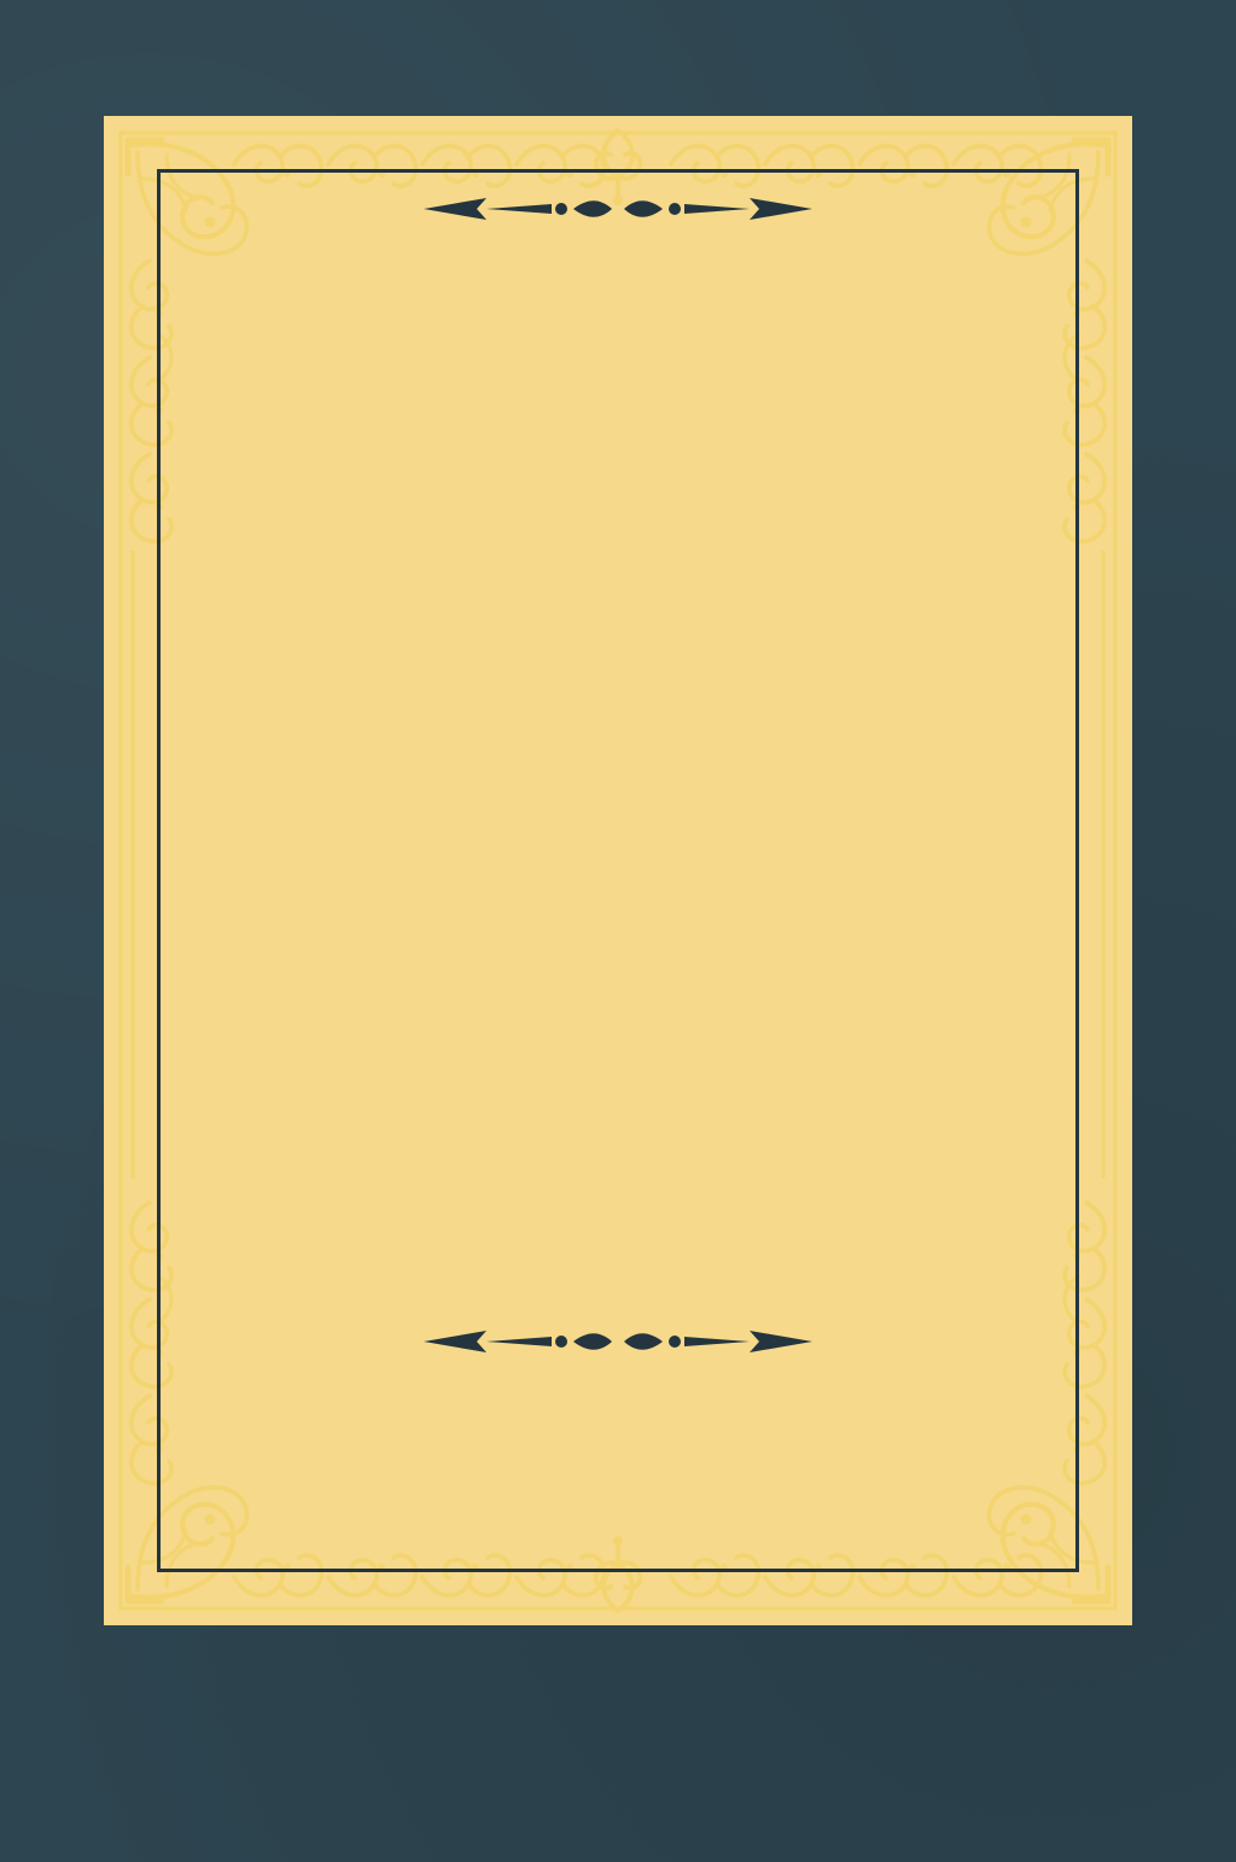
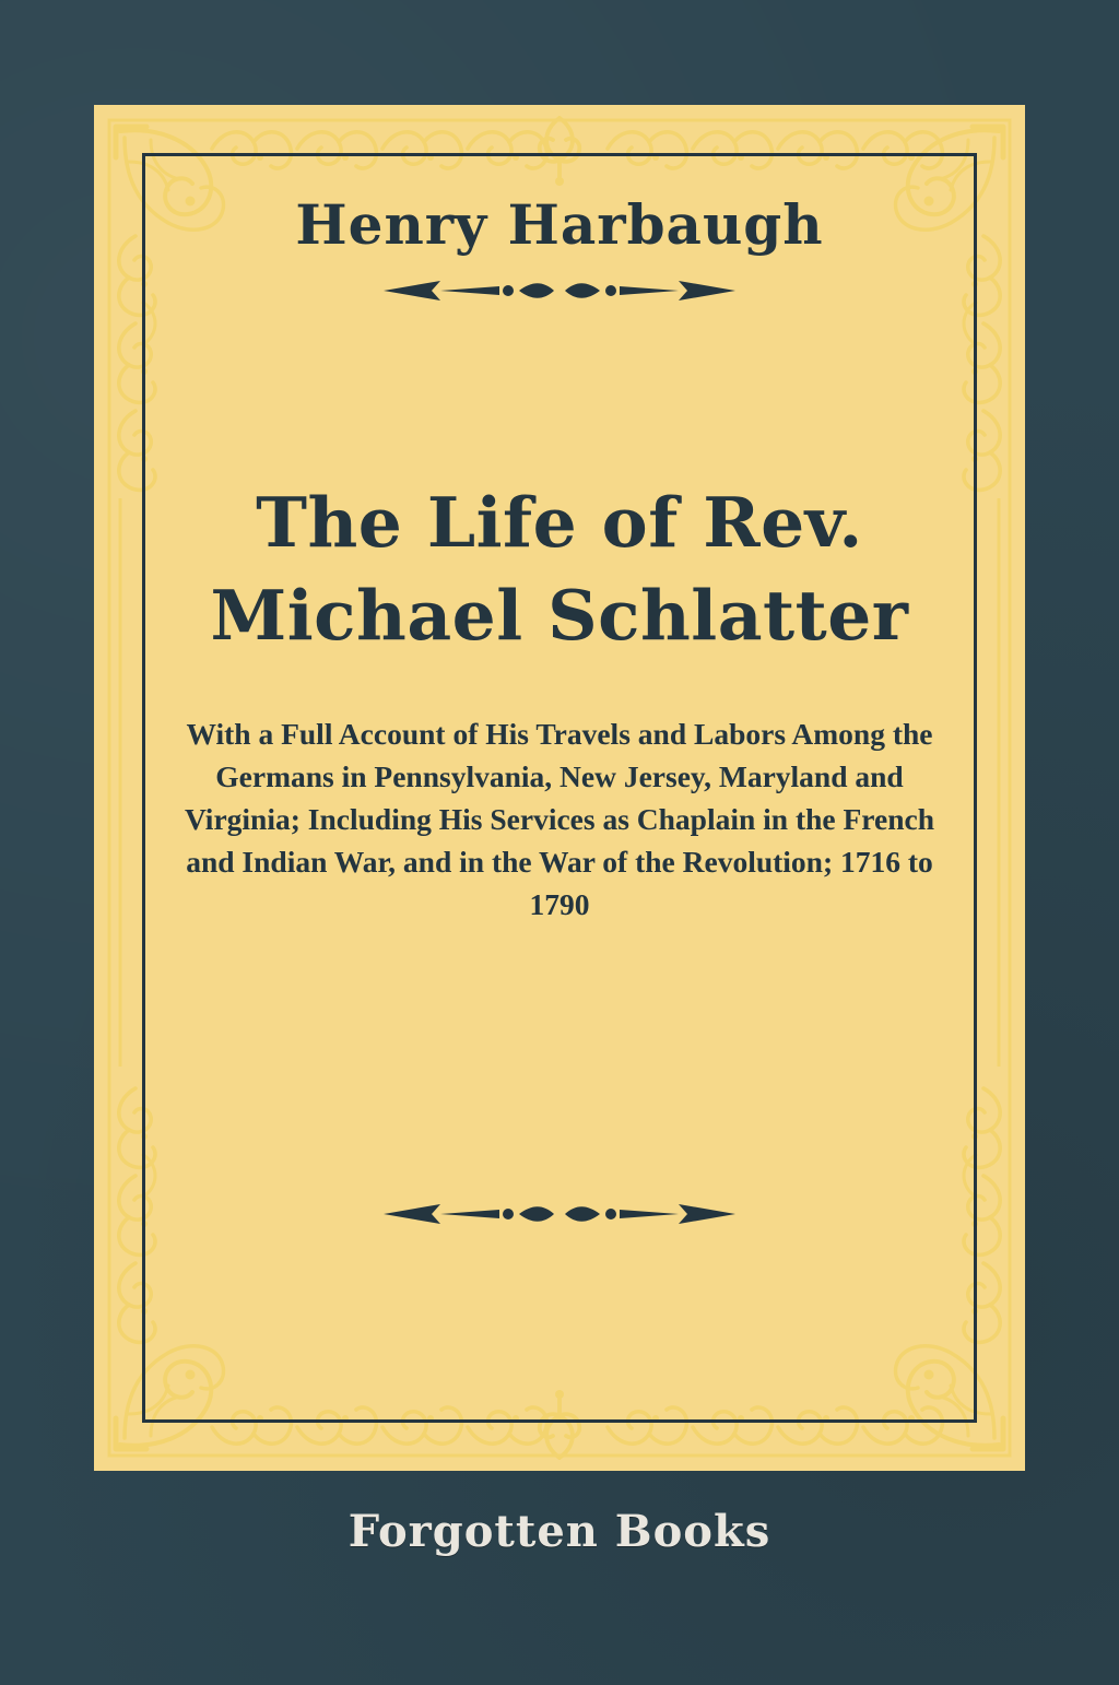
+ Henry Harbaugh
+ The Life of Rev. Michael Schlatter
+ With a Full Account of His Travels and Labors Among the Germans in Pennsylvania, New Jersey, Maryland and Virginia; Including His Services as Chaplain in the French and Indian War, and in the War of the Revolution; 1716 to 1790
+ Forgotten Books
